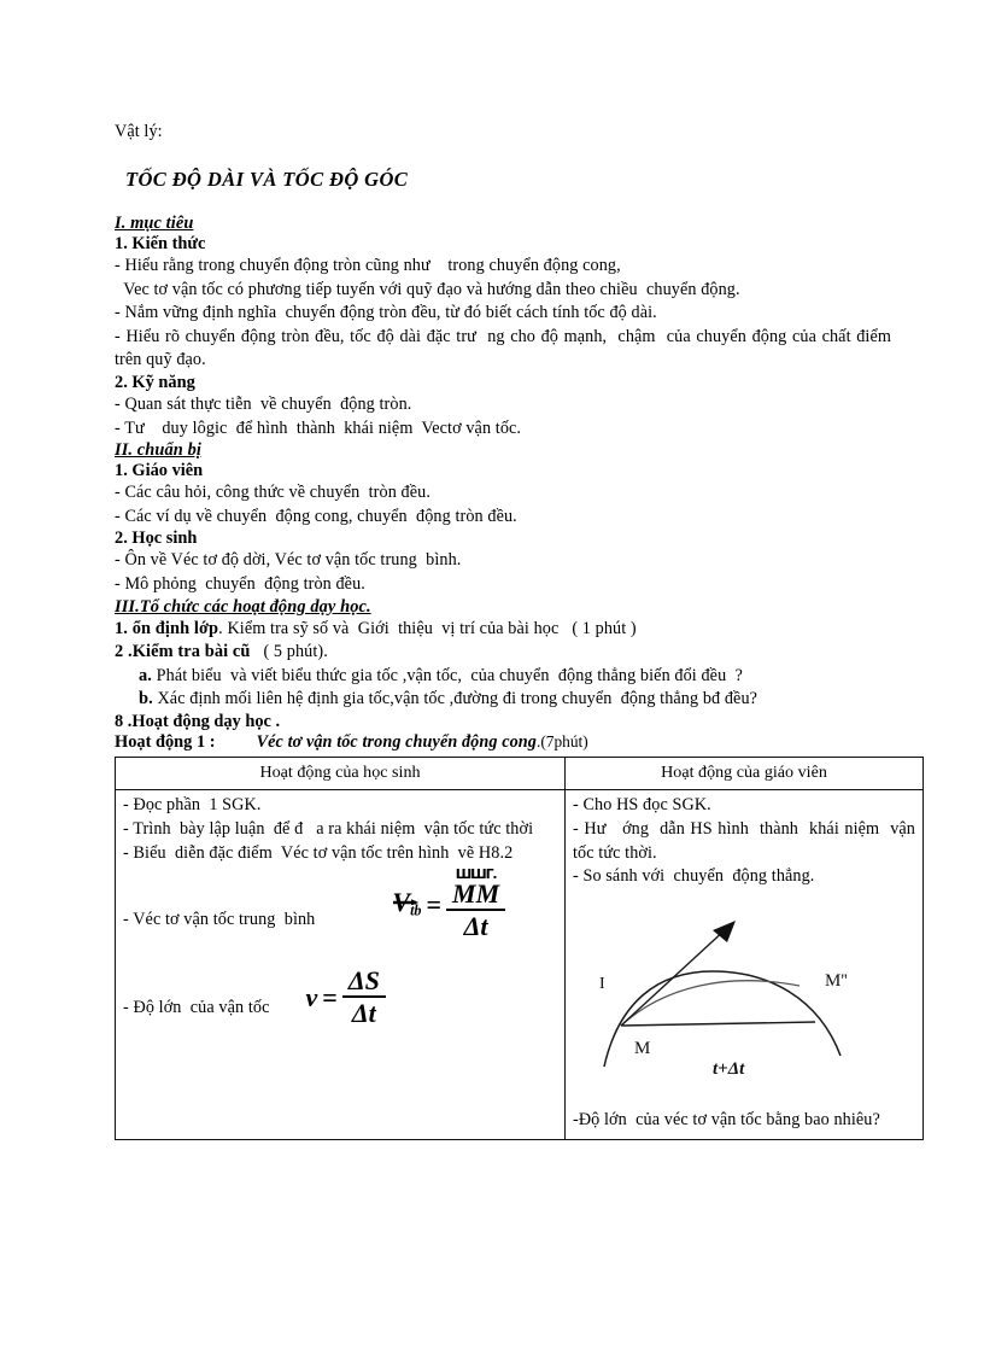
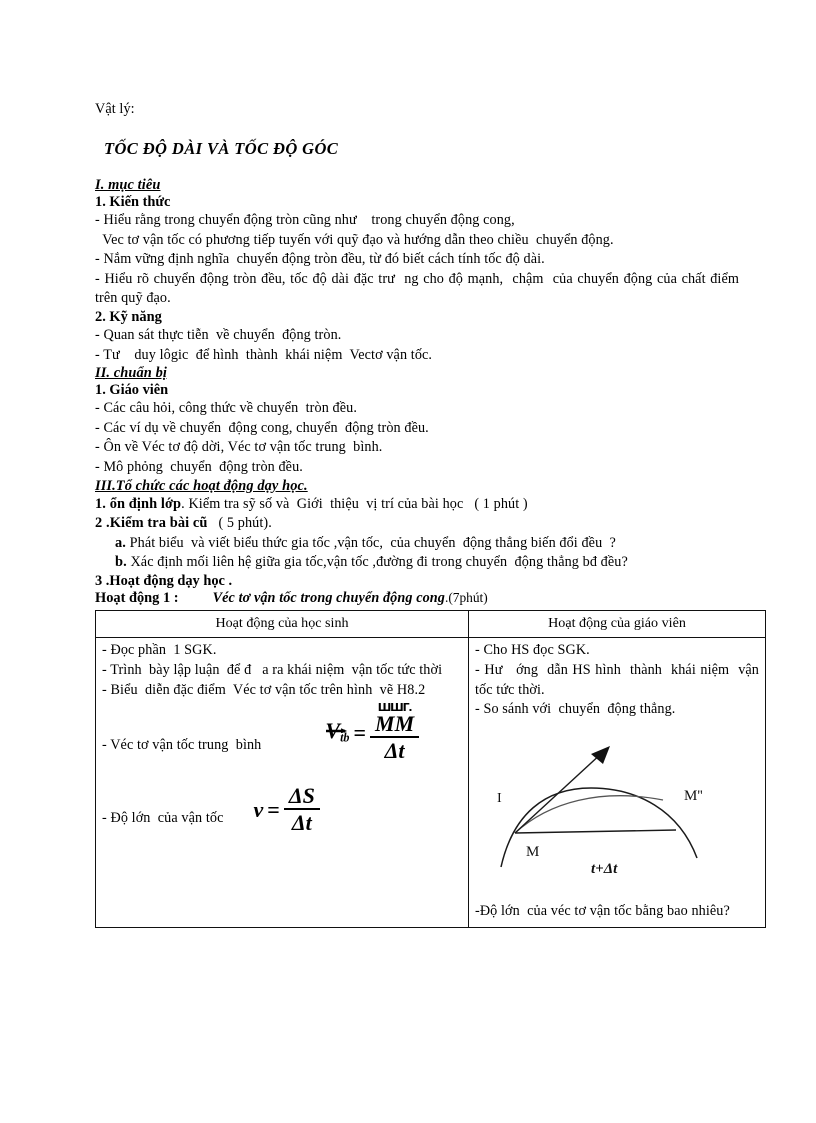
  Vật lý:
  TỐC ĐỘ DÀI VÀ TỐC ĐỘ GÓC
  I. mục tiêu
  1. Kiến thức
  - Hiểu rằng trong chuyển động tròn cũng như trong chuyển động cong,
  Vec tơ vận tốc có phương tiếp tuyến với quỹ đạo và hướng dẫn theo chiều chuyển động.
  - Nắm vững định nghĩa chuyển động tròn đều, từ đó biết cách tính tốc độ dài.
  - Hiểu rõ chuyển động tròn đều, tốc độ dài đặc trư ng cho độ mạnh, chậm của chuyển động của chất điểm trên quỹ đạo.
  2. Kỹ năng
  - Quan sát thực tiễn về chuyển động tròn.
  - Tư duy lôgic để hình thành khái niệm Vectơ vận tốc.
  II. chuẩn bị
  1. Giáo viên
  - Các câu hỏi, công thức về chuyển tròn đều.
  - Các ví dụ về chuyển động cong, chuyển động tròn đều.
- 2. Học sinh
  - Ôn về Véc tơ độ dời, Véc tơ vận tốc trung bình.
  - Mô phỏng chuyển động tròn đều.
  III.Tổ chức các hoạt động dạy học.
  1. ổn định lớp. Kiểm tra sỹ số và Giới thiệu vị trí của bài học ( 1 phút )
  2 .Kiểm tra bài cũ ( 5 phút).
  a. Phát biểu và viết biểu thức gia tốc ,vận tốc, của chuyển động thẳng biến đổi đều ?
- b. Xác định mối liên hệ định gia tốc,vận tốc ,đường đi trong chuyển động thẳng bđ đều?
+ b. Xác định mối liên hệ giữa gia tốc,vận tốc ,đường đi trong chuyển động thẳng bđ đều?
- 8 .Hoạt động dạy học .
+ 3 .Hoạt động dạy học .
  Hoạt động 1 : Véc tơ vận tốc trong chuyển động cong.(7phút)
  Hoạt động của học sinh	Hoạt động của giáo viên
  - Đọc phần 1 SGK. - Trình bày lập luận để đ a ra khái niệm vận tốc tức thời - Biểu diễn đặc điểm Véc tơ vận tốc trên hình vẽ H8.2 - Véc tơ vận tốc trung bìnhtb = ШШГ. MM Δt - Độ lớn của vận tốc v = ΔS Δt	- Cho HS đọc SGK. - Hư ớng dẫn HS hình thành khái niệm vận tốc tức thời. - So sánh với chuyển động thẳng. I M M'' t+Δt -Độ lớn của véc tơ vận tốc bằng bao nhiêu?
